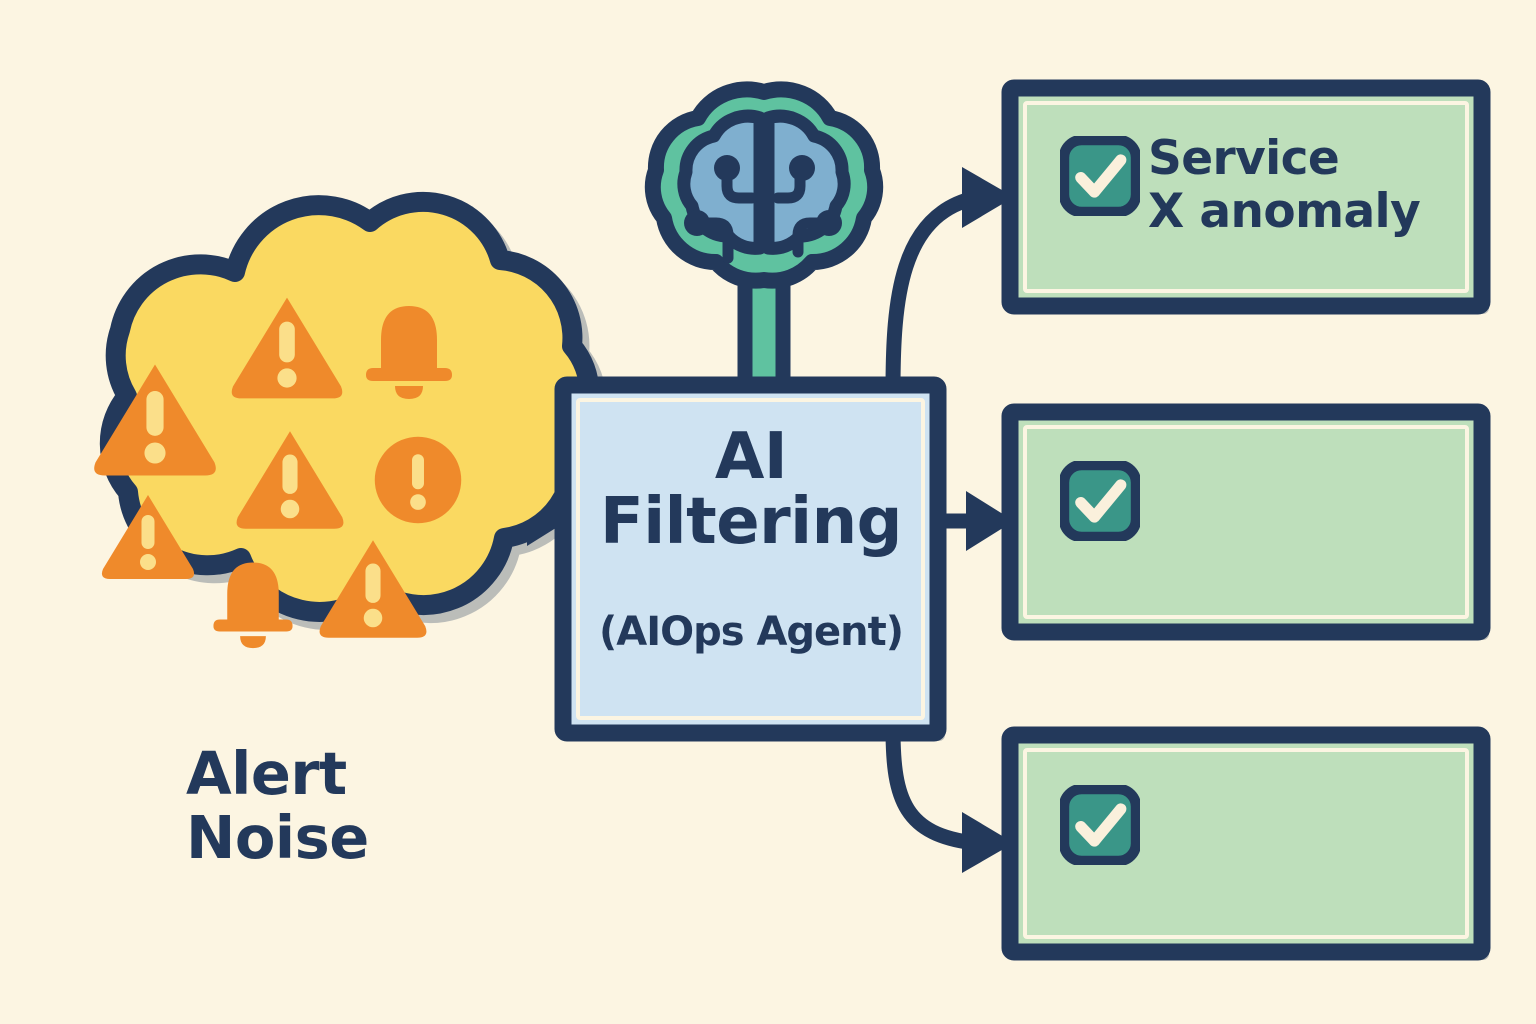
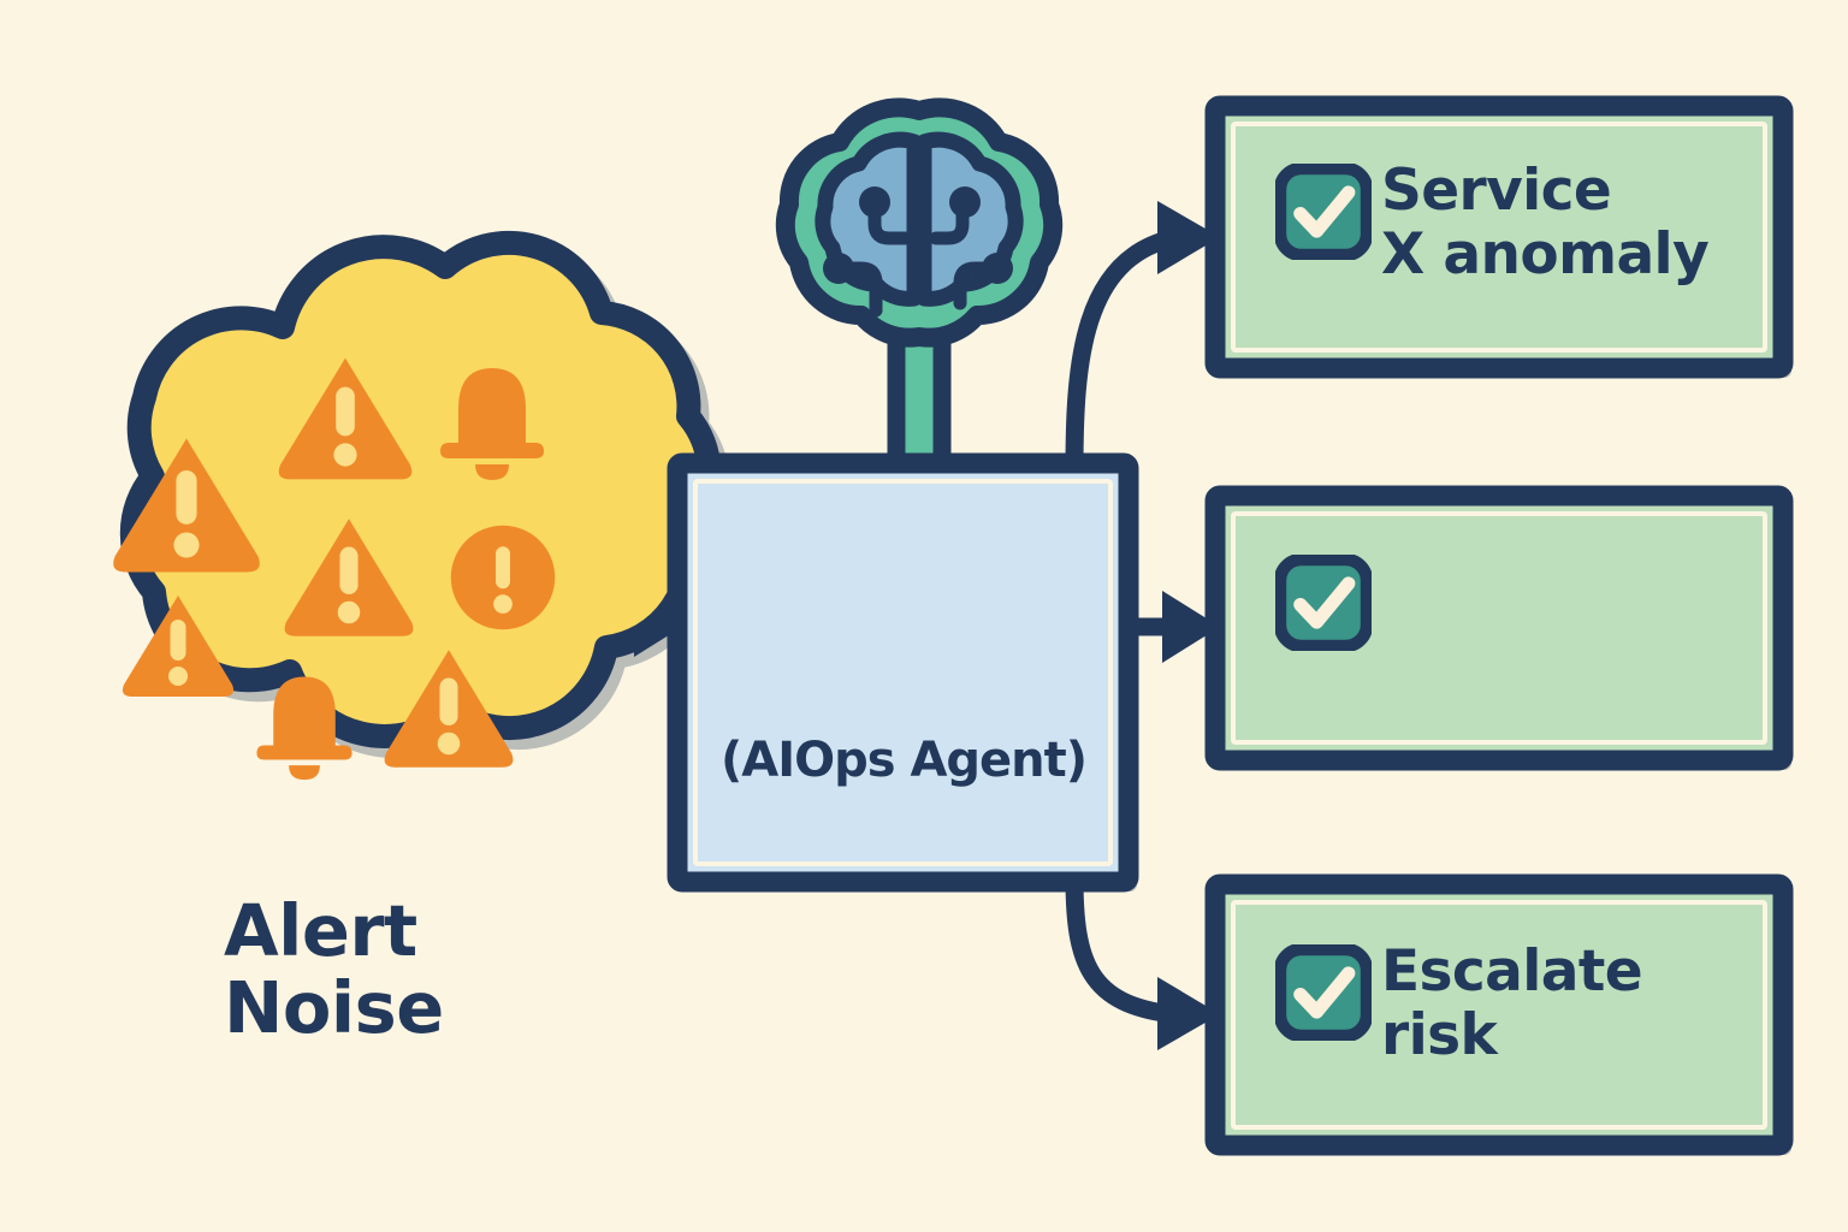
  Alert
  Noise
- AI
- Filtering
  (AIOps Agent)
  Service
  X anomaly
+ Escalate
+ risk
